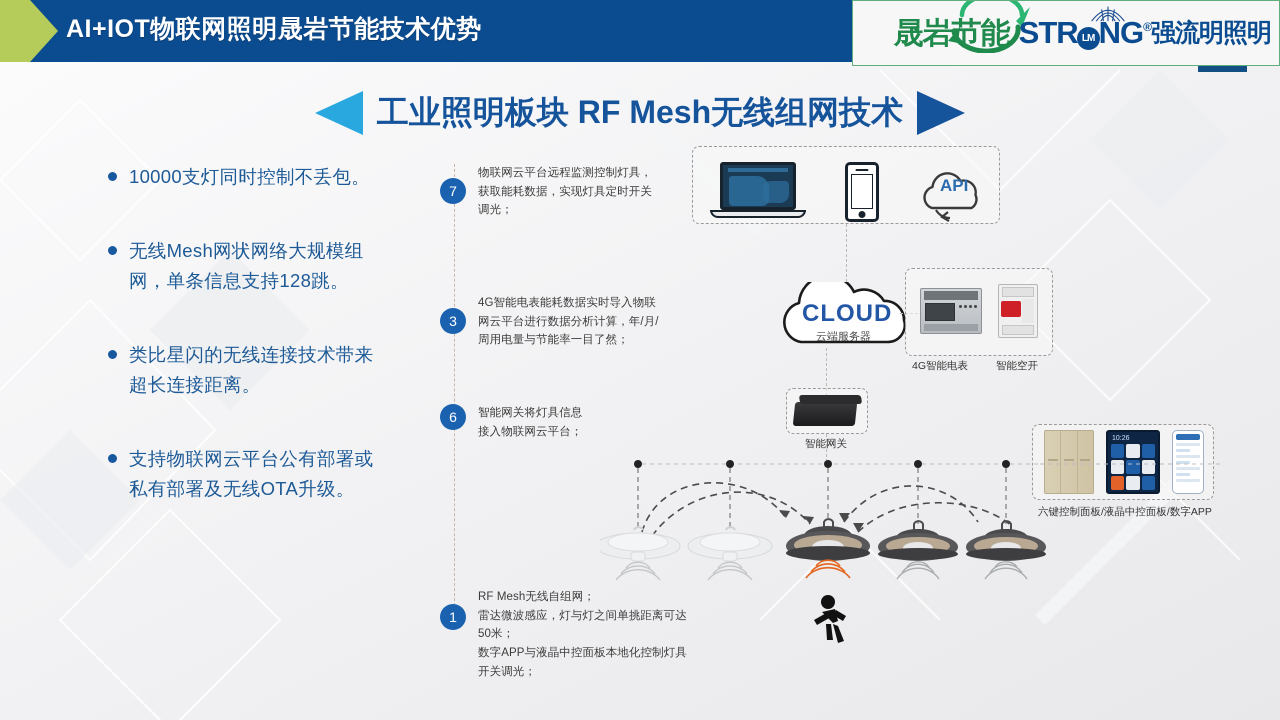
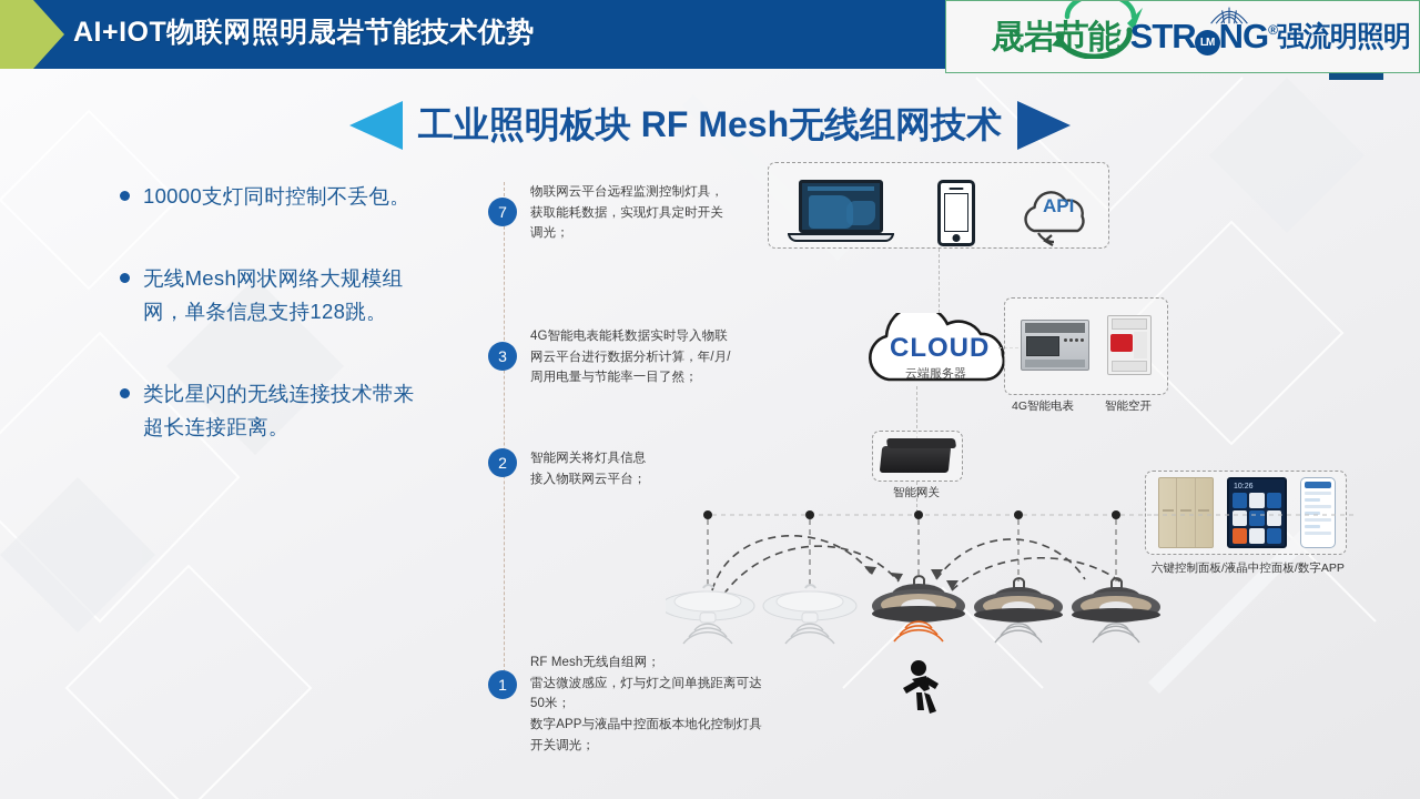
  AI+IOT物联网照明晟岩节能技术优势
  晟岩节能
  STR LMNG®
  强流明照明
  工业照明板块 RF Mesh无线组网技术
  10000支灯同时控制不丢包。
  无线Mesh网状网络大规模组网，单条信息支持128跳。
  类比星闪的无线连接技术带来超长连接距离。
- 支持物联网云平台公有部署或私有部署及无线OTA升级。
  7
  物联网云平台远程监测控制灯具，
  获取能耗数据，实现灯具定时开关
  调光；
  3
  4G智能电表能耗数据实时导入物联
  网云平台进行数据分析计算，年/月/
  周用电量与节能率一目了然；
- 6
+ 2
  智能网关将灯具信息
  接入物联网云平台；
  1
  RF Mesh无线自组网；
  雷达微波感应，灯与灯之间单挑距离可达50米；
  数字APP与液晶中控面板本地化控制灯具开关调光；
  API
  CLOUD
  云端服务器
  4G智能电表
  智能空开
  智能网关
  六键控制面板/液晶中控面板/数字APP
